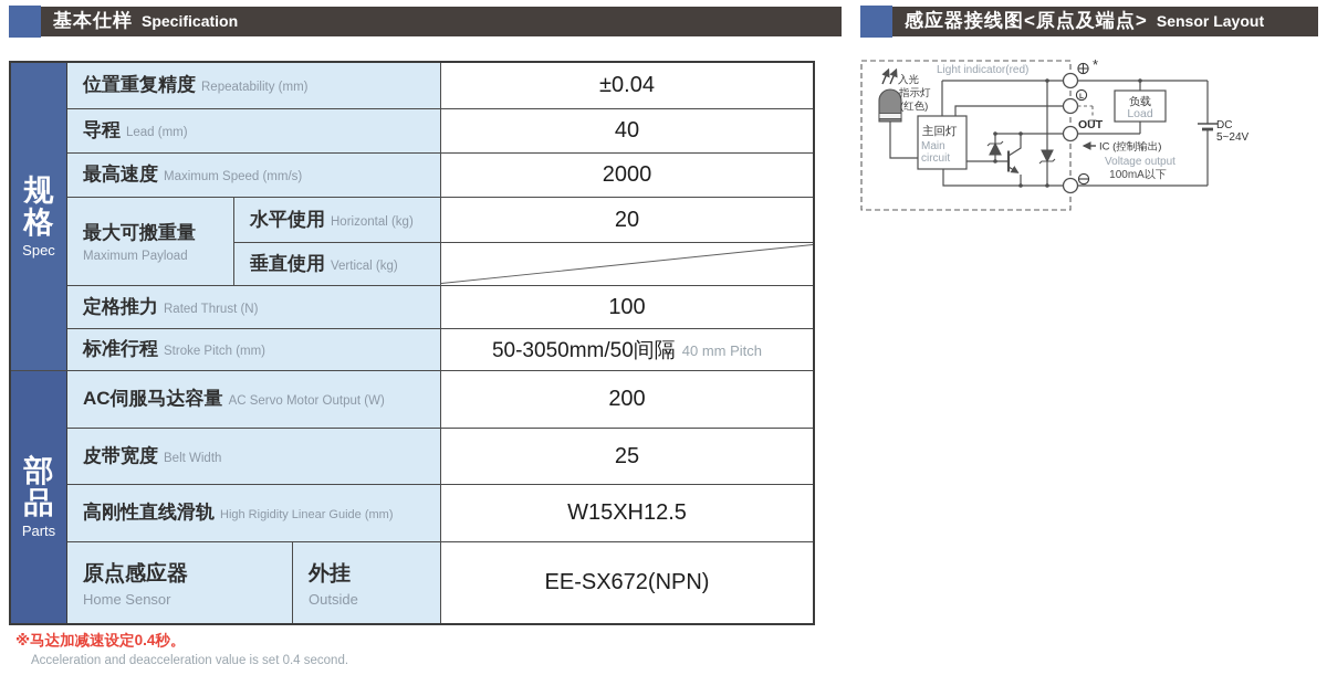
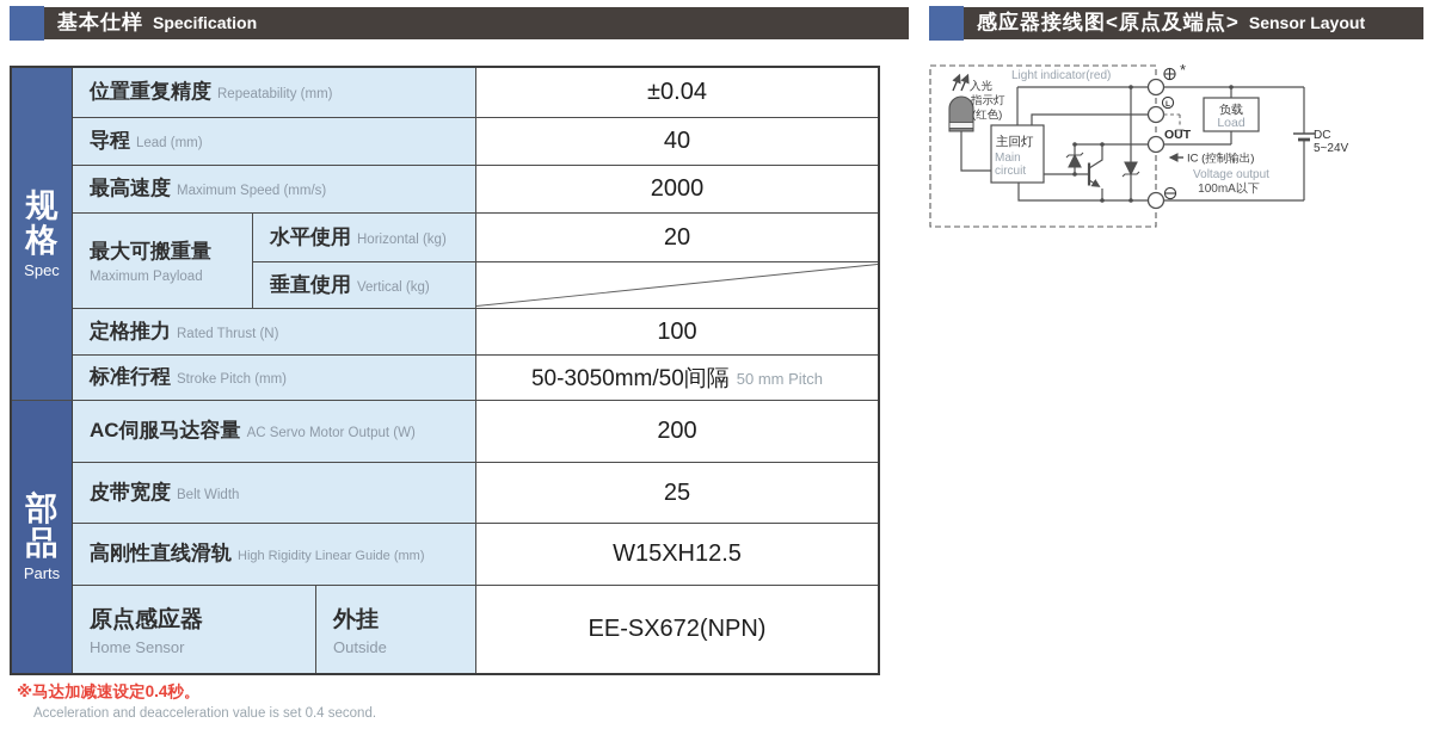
  基本仕样
  Specification
  感应器接线图<原点及端点>
  Sensor Layout
  规格
  Spec
  位置重复精度
  Repeatability (mm)
  ±0.04
  导程
  Lead (mm)
  40
  最高速度
  Maximum Speed (mm/s)
  2000
  最大可搬重量
  Maximum Payload
  水平使用
  Horizontal (kg)
  20
  垂直使用
  Vertical (kg)
  定格推力
  Rated Thrust (N)
  100
  标准行程
  Stroke Pitch (mm)
  50-3050mm/50间隔
- 40 mm Pitch
+ 50 mm Pitch
  部品
  Parts
  AC伺服马达容量
  AC Servo Motor Output (W)
  200
  皮带宽度
  Belt Width
  25
  高刚性直线滑轨
  High Rigidity Linear Guide (mm)
  W15XH12.5
  原点感应器
  Home Sensor
  外挂
  Outside
  EE-SX672(NPN)
  ※马达加减速设定0.4秒。
  Acceleration and deacceleration value is set 0.4 second.
  Light indicator(red)
  入光
  指示灯
  (红色)
  主回灯
  Main
  circuit
  负载
  Load
  OUT
  *
  IC (控制输出)
  Voltage output
  100mA以下
  DC
  5~24V
